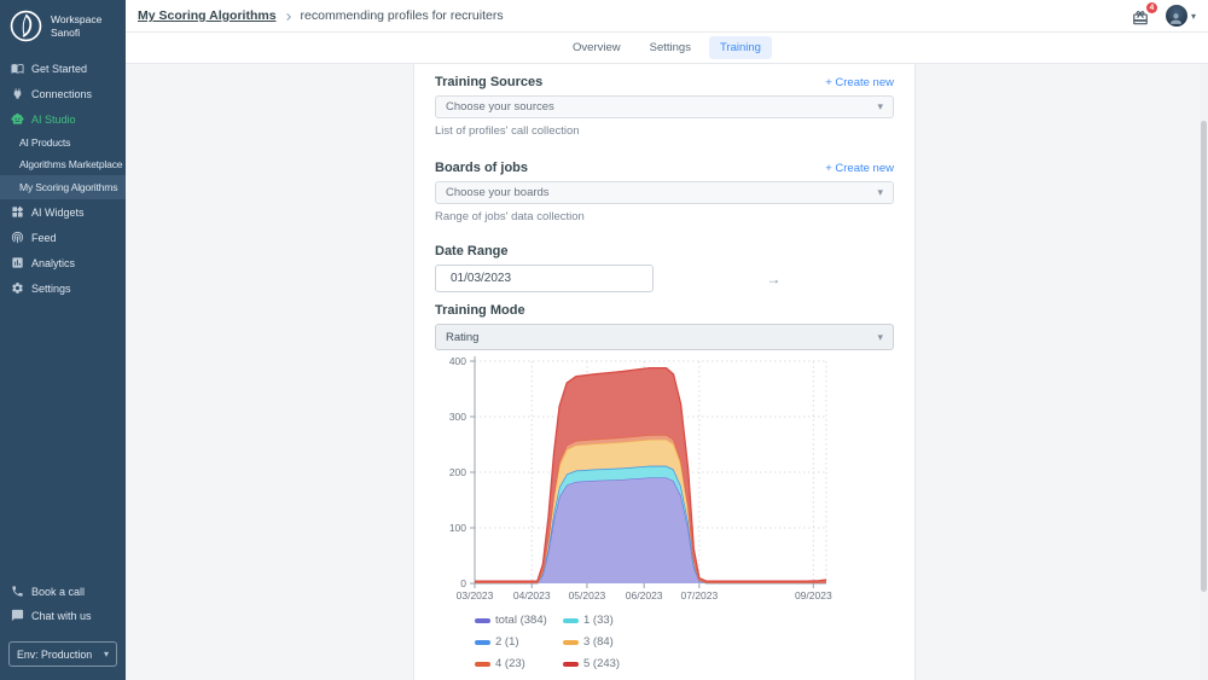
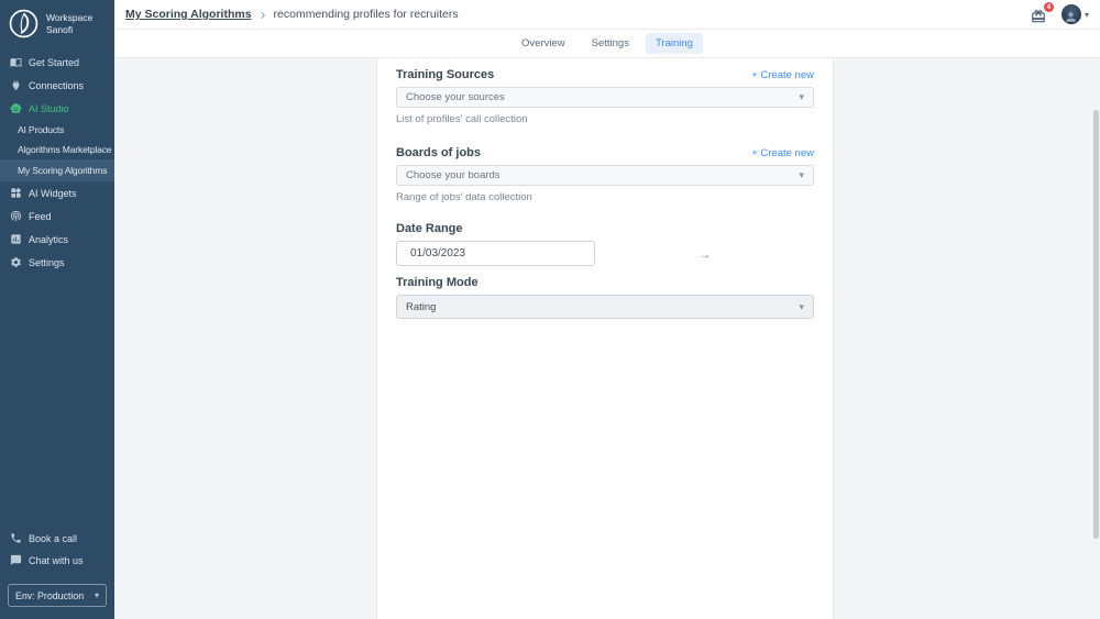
  Workspace
  Sanofi
  Get Started
  Connections
  AI Studio
  AI Products
  Algorithms Marketplace
  My Scoring Algorithms
  AI Widgets
  Feed
  Analytics
  Settings
  Book a call
  Chat with us
  Env: Production
  ▾
  My Scoring Algorithms
  recommending profiles for recruiters
  ▾
  Overview
  Settings
  Training
  Training Sources
  + Create new
  Choose your sources
  ▾
  List of profiles' call collection
  Boards of jobs
  + Create new
  Choose your boards
  ▾
  Range of jobs' data collection
  Date Range
  01/03/2023
  →
  Training Mode
  Rating
  ▾
- 0
- 100
- 200
- 300
- 400
- 03/2023
- 04/2023
- 05/2023
- 06/2023
- 07/2023
- 09/2023
- total (384)
- 1 (33)
- 2 (1)
- 3 (84)
- 4 (23)
- 5 (243)
